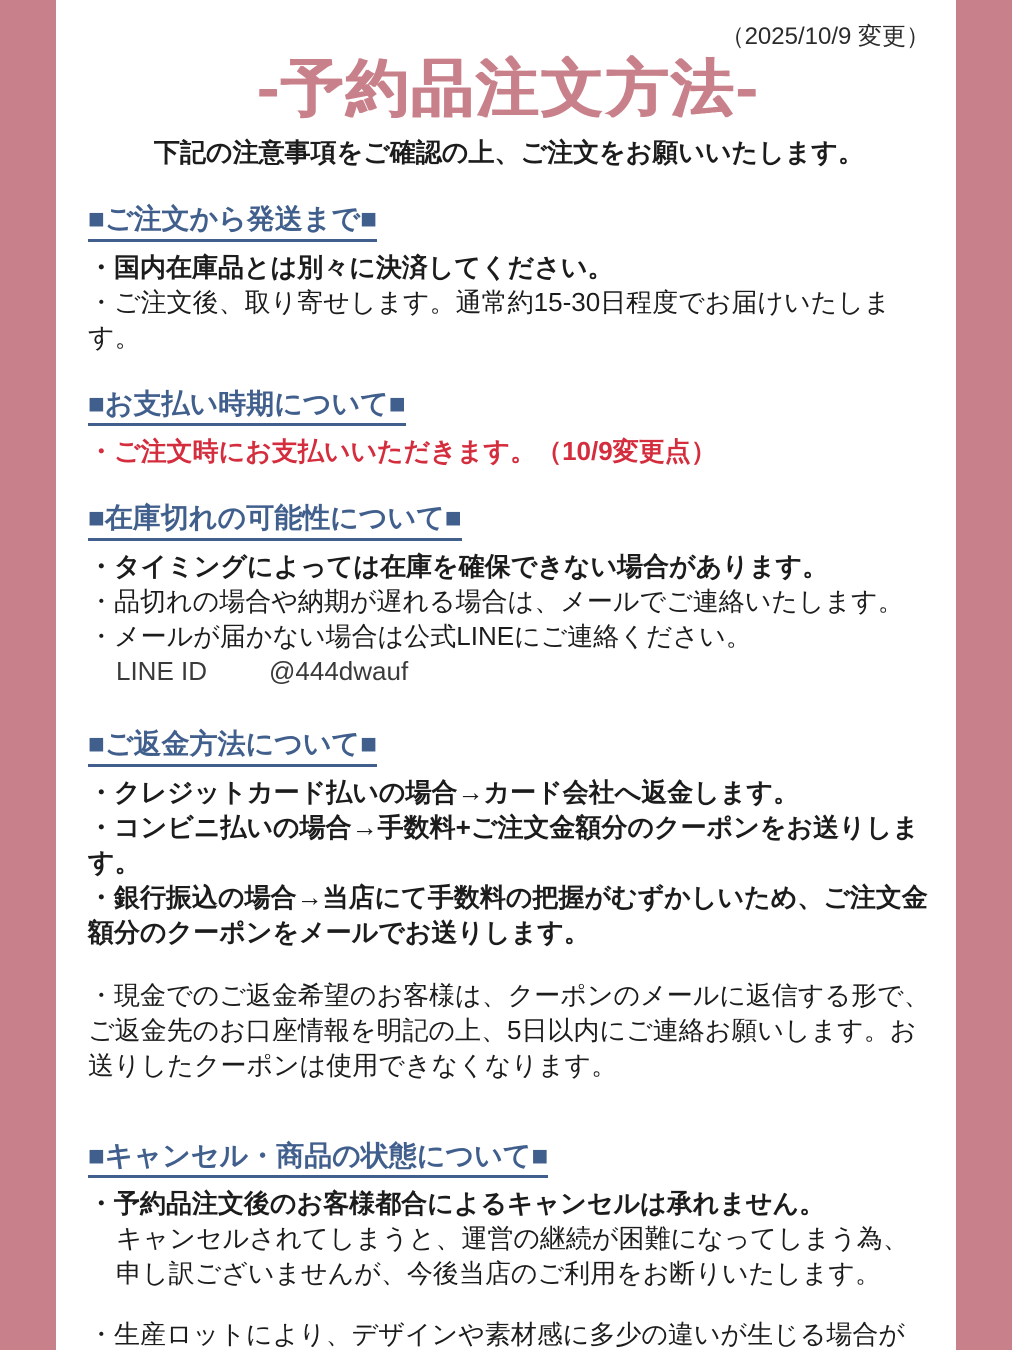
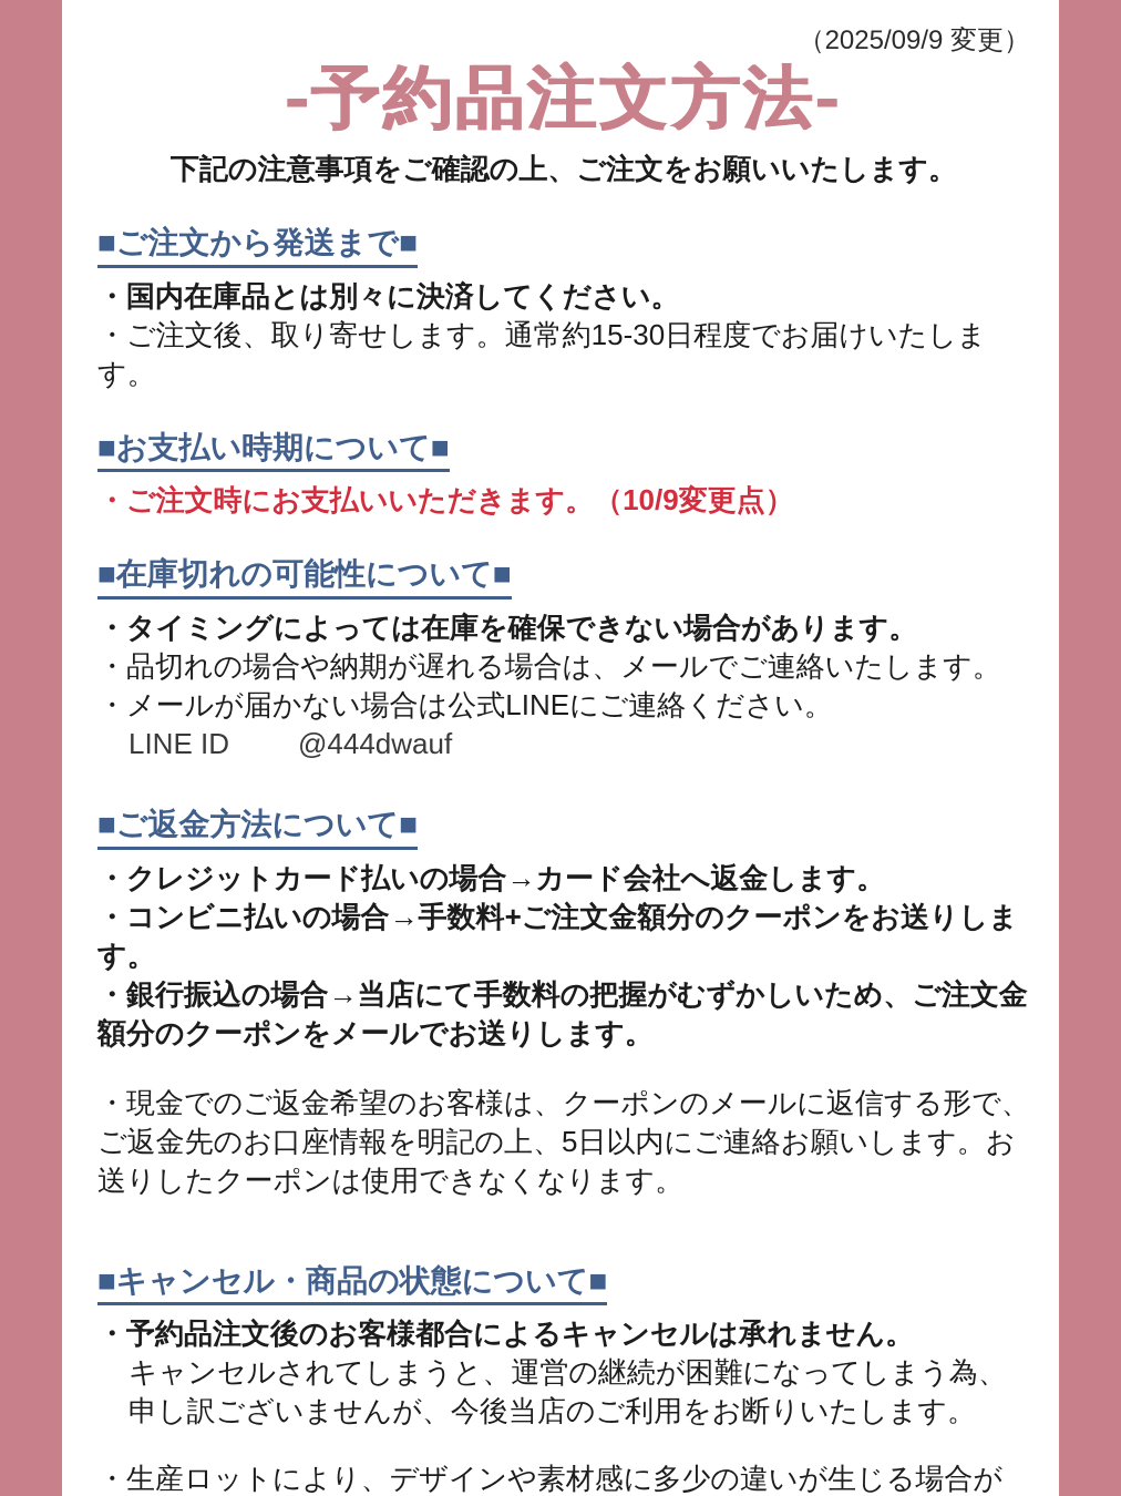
- （2025/10/9 変更）
+ （2025/09/9 変更）
  -予約品注文方法-
  下記の注意事項をご確認の上、ご注文をお願いいたします。
  ■ご注文から発送まで■
  ・国内在庫品とは別々に決済してください。
  ・ご注文後、取り寄せします。通常約15-30日程度でお届けいたします。
  ■お支払い時期について■
  ・ご注文時にお支払いいただきます。（10/9変更点）
  ■在庫切れの可能性について■
  ・タイミングによっては在庫を確保できない場合があります。
  ・品切れの場合や納期が遅れる場合は、メールでご連絡いたします。
  ・メールが届かない場合は公式LINEにご連絡ください。
  LINE ID @444dwauf
  ■ご返金方法について■
  ・クレジットカード払いの場合→カード会社へ返金します。
  ・コンビニ払いの場合→手数料+ご注文金額分のクーポンをお送りします。
  ・銀行振込の場合→当店にて手数料の把握がむずかしいため、ご注文金額分のクーポンをメールでお送りします。
  ・現金でのご返金希望のお客様は、クーポンのメールに返信する形で、ご返金先のお口座情報を明記の上、5日以内にご連絡お願いします。お送りしたクーポンは使用できなくなります。
  ■キャンセル・商品の状態について■
  ・予約品注文後のお客様都合によるキャンセルは承れません。
  キャンセルされてしまうと、運営の継続が困難になってしまう為、
  申し訳ございませんが、今後当店のご利用をお断りいたします。
